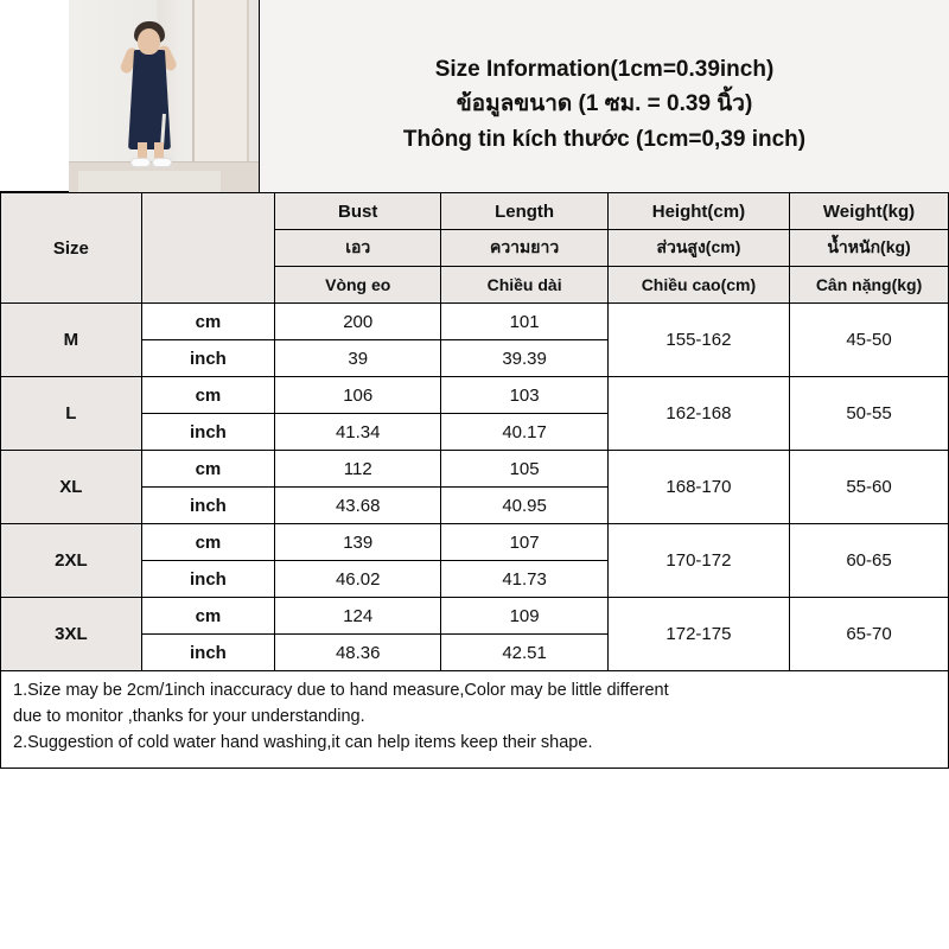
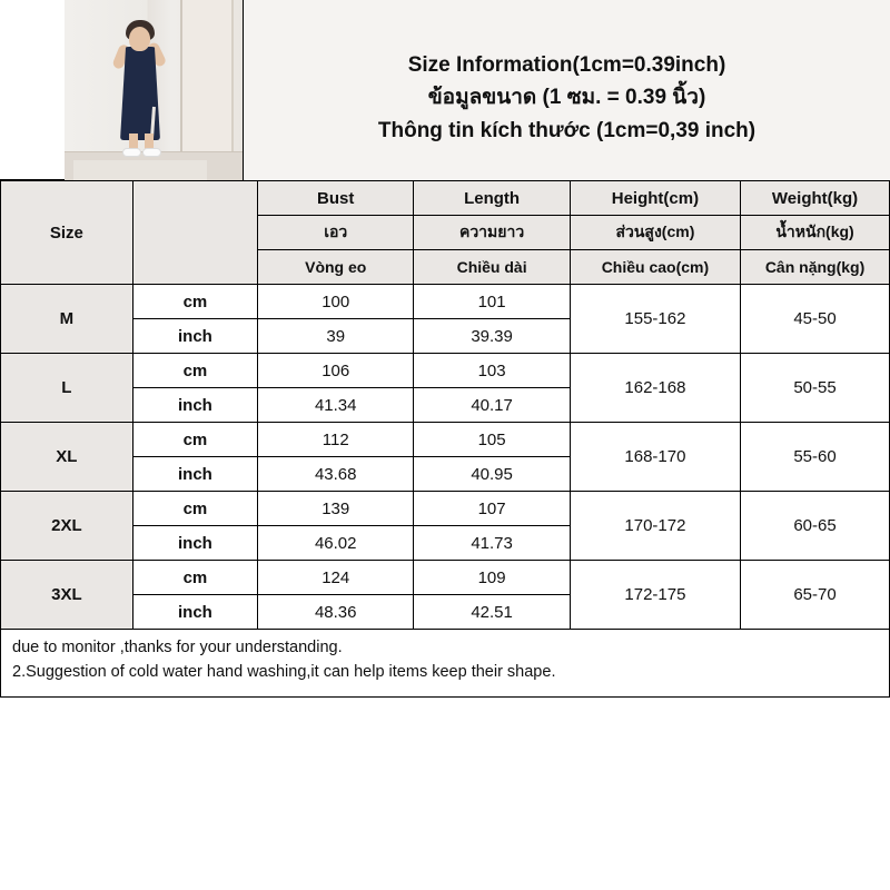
  Size Information(1cm=0.39inch)
  ข้อมูลขนาด (1 ซม. = 0.39 นิ้ว)
  Thông tin kích thước (1cm=0,39 inch)
  Size		Bust	Length	Height(cm)	Weight(kg)
  เอว	ความยาว	ส่วนสูง(cm)	น้ำหนัก(kg)
  Vòng eo	Chiều dài	Chiều cao(cm)	Cân nặng(kg)
- M	cm	200	101	155-162	45-50
+ M	cm	100	101	155-162	45-50
  inch	39	39.39
  L	cm	106	103	162-168	50-55
  inch	41.34	40.17
  XL	cm	112	105	168-170	55-60
  inch	43.68	40.95
  2XL	cm	139	107	170-172	60-65
  inch	46.02	41.73
  3XL	cm	124	109	172-175	65-70
  inch	48.36	42.51
- 1.Size may be 2cm/1inch inaccuracy due to hand measure,Color may be little different
  due to monitor ,thanks for your understanding.
  2.Suggestion of cold water hand washing,it can help items keep their shape.
